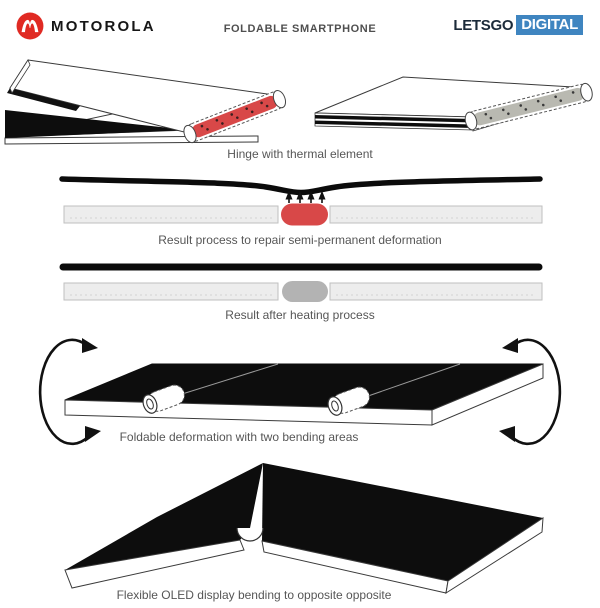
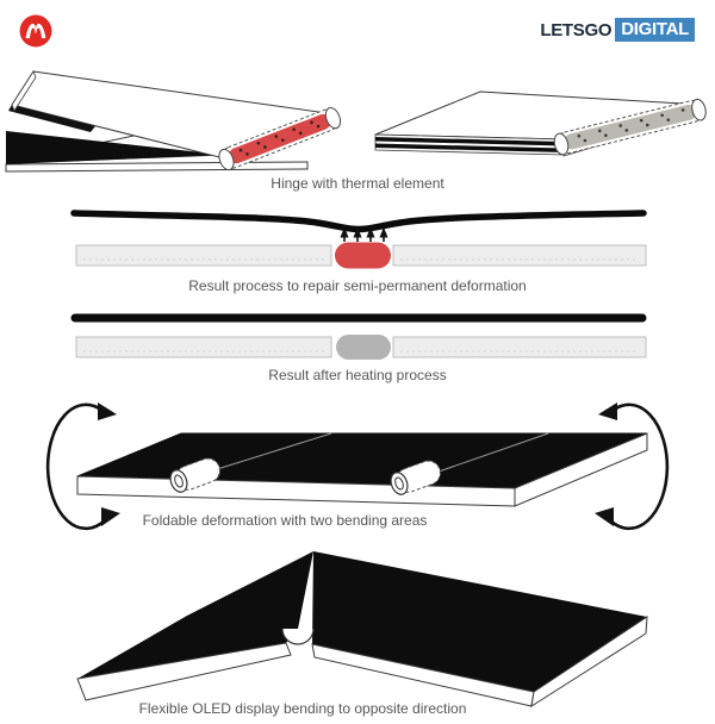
- MOTOROLA
- FOLDABLE SMARTPHONE
  LETSGO
  DIGITAL
  Hinge with thermal element
  Result process to repair semi-permanent deformation
  Result after heating process
  Foldable deformation with two bending areas
- Flexible OLED display bending to opposite opposite
+ Flexible OLED display bending to opposite direction
